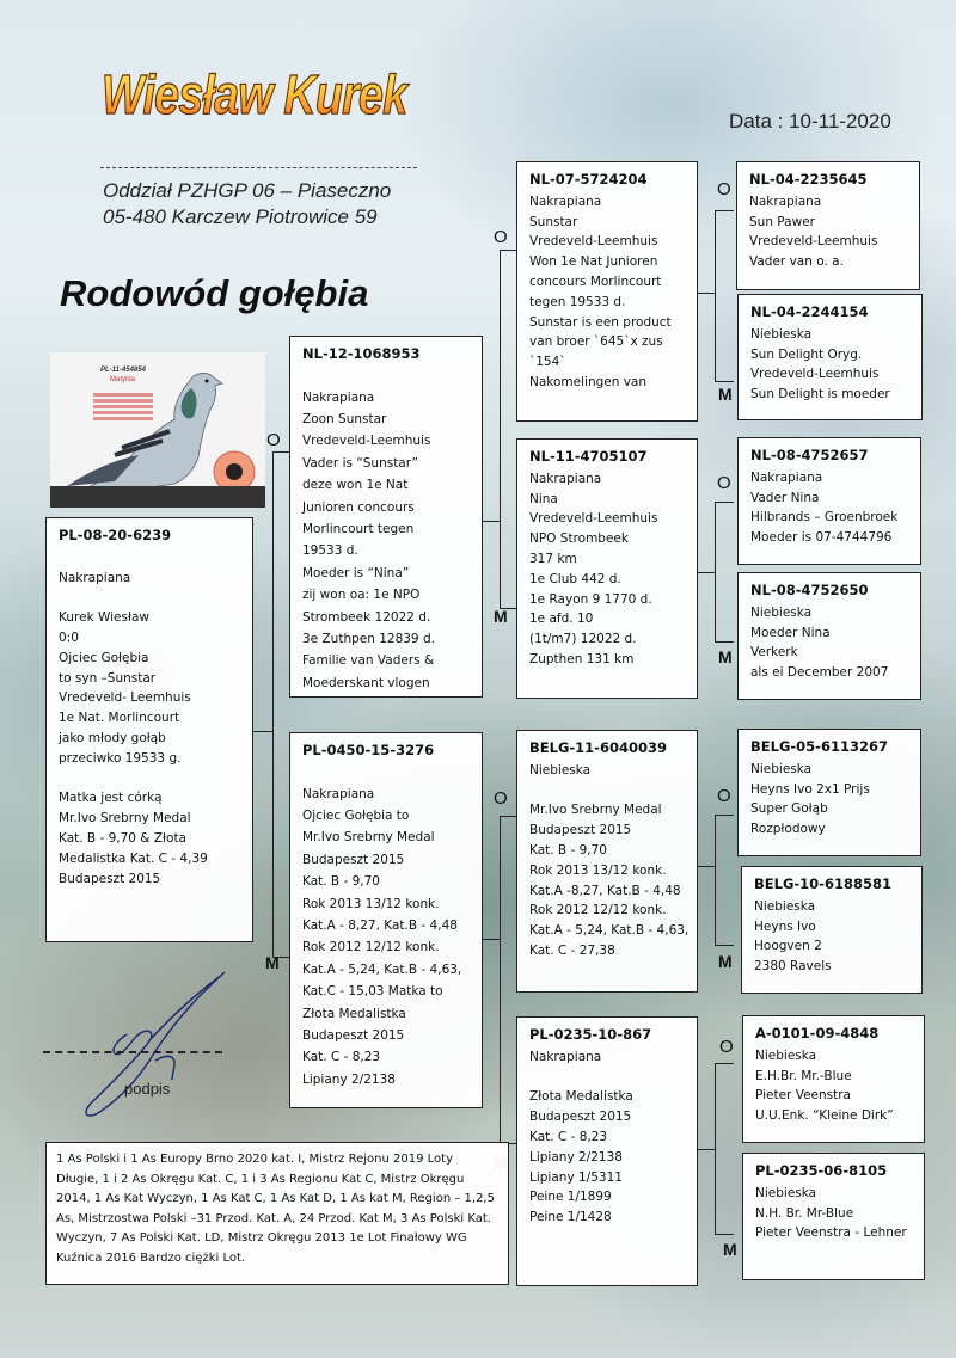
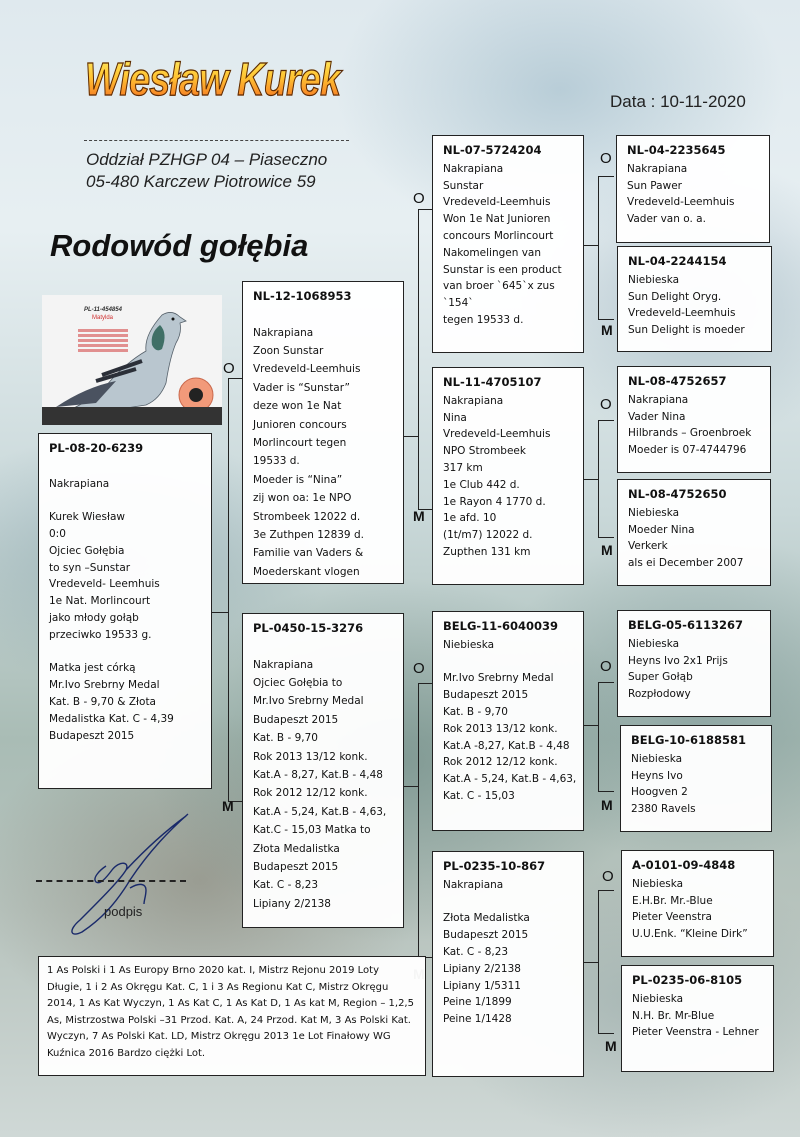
  Wiesław Kurek
  Data : 10-11-2020
- Oddział PZHGP 06 – Piaseczno
+ Oddział PZHGP 04 – Piaseczno
  05-480 Karczew Piotrowice 59
  Rodowód gołębia
  PL-08-20-6239
  Nakrapiana
  Kurek Wiesław
  0:0
  Ojciec Gołębia
  to syn –Sunstar
  Vredeveld- Leemhuis
  1e Nat. Morlincourt
  jako młody gołąb
  przeciwko 19533 g.
  Matka jest córką
  Mr.Ivo Srebrny Medal
  Kat. B - 9,70 & Złota
  Medalistka Kat. C - 4,39
  Budapeszt 2015
  O
  M
  NL-12-1068953
  Nakrapiana
  Zoon Sunstar
  Vredeveld-Leemhuis
  Vader is “Sunstar”
  deze won 1e Nat
  Junioren concours
  Morlincourt tegen
  19533 d.
  Moeder is “Nina”
  zij won oa: 1e NPO
  Strombeek 12022 d.
  3e Zuthpen 12839 d.
  Familie van Vaders &
  Moederskant vlogen
  PL-0450-15-3276
  Nakrapiana
  Ojciec Gołębia to
  Mr.Ivo Srebrny Medal
  Budapeszt 2015
  Kat. B - 9,70
  Rok 2013 13/12 konk.
  Kat.A - 8,27, Kat.B - 4,48
  Rok 2012 12/12 konk.
  Kat.A - 5,24, Kat.B - 4,63,
  Kat.C - 15,03 Matka to
  Złota Medalistka
  Budapeszt 2015
  Kat. C - 8,23
  Lipiany 2/2138
  O
  M
  O
  NL-07-5724204
  Nakrapiana
  Sunstar
  Vredeveld-Leemhuis
  Won 1e Nat Junioren
  concours Morlincourt
- tegen 19533 d.
+ Nakomelingen van
  Sunstar is een product
  van broer `645`x zus
  `154`
- Nakomelingen van
+ tegen 19533 d.
  NL-11-4705107
  Nakrapiana
  Nina
  Vredeveld-Leemhuis
  NPO Strombeek
  317 km
  1e Club 442 d.
- 1e Rayon 9 1770 d.
+ 1e Rayon 4 1770 d.
  1e afd. 10
  (1t/m7) 12022 d.
  Zupthen 131 km
  BELG-11-6040039
  Niebieska
  Mr.Ivo Srebrny Medal
  Budapeszt 2015
  Kat. B - 9,70
  Rok 2013 13/12 konk.
  Kat.A -8,27, Kat.B - 4,48
  Rok 2012 12/12 konk.
  Kat.A - 5,24, Kat.B - 4,63,
- Kat. C - 27,38
+ Kat. C - 15,03
  PL-0235-10-867
  Nakrapiana
  Złota Medalistka
  Budapeszt 2015
  Kat. C - 8,23
  Lipiany 2/2138
  Lipiany 1/5311
  Peine 1/1899
  Peine 1/1428
  O
  M
  O
  M
  O
  M
  O
  M
  NL-04-2235645
  Nakrapiana
  Sun Pawer
  Vredeveld-Leemhuis
  Vader van o. a.
  NL-04-2244154
  Niebieska
  Sun Delight Oryg.
  Vredeveld-Leemhuis
  Sun Delight is moeder
  NL-08-4752657
  Nakrapiana
  Vader Nina
  Hilbrands – Groenbroek
  Moeder is 07-4744796
  NL-08-4752650
  Niebieska
  Moeder Nina
  Verkerk
  als ei December 2007
  BELG-05-6113267
  Niebieska
  Heyns Ivo 2x1 Prijs
  Super Gołąb
  Rozpłodowy
  BELG-10-6188581
  Niebieska
  Heyns Ivo
  Hoogven 2
  2380 Ravels
  A-0101-09-4848
  Niebieska
  E.H.Br. Mr.-Blue
  Pieter Veenstra
  U.U.Enk. “Kleine Dirk”
  PL-0235-06-8105
  Niebieska
  N.H. Br. Mr-Blue
  Pieter Veenstra - Lehner
  podpis
  1 As Polski i 1 As Europy Brno 2020 kat. I, Mistrz Rejonu 2019 Loty Długie, 1 i 2 As Okręgu Kat. C, 1 i 3 As Regionu Kat C, Mistrz Okręgu 2014, 1 As Kat Wyczyn, 1 As Kat C, 1 As Kat D, 1 As kat M, Region – 1,2,5 As, Mistrzostwa Polski –31 Przod. Kat. A, 24 Przod. Kat M, 3 As Polski Kat. Wyczyn, 7 As Polski Kat. LD, Mistrz Okręgu 2013 1e Lot Finałowy WG Kuźnica 2016 Bardzo ciężki Lot.
